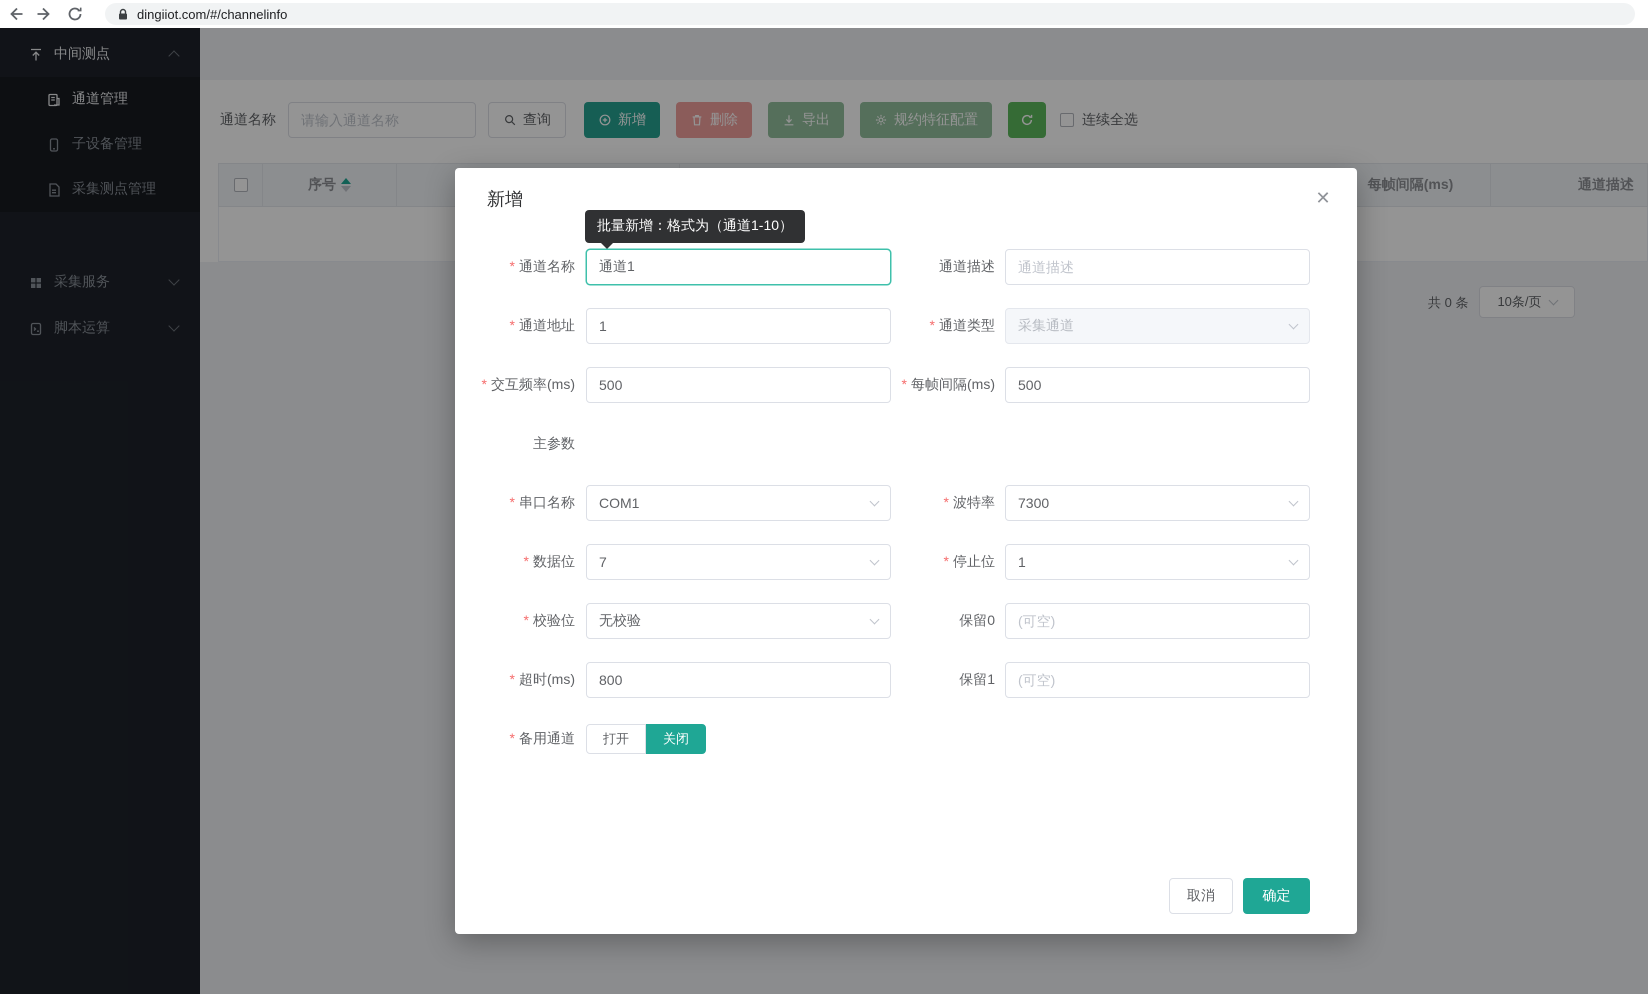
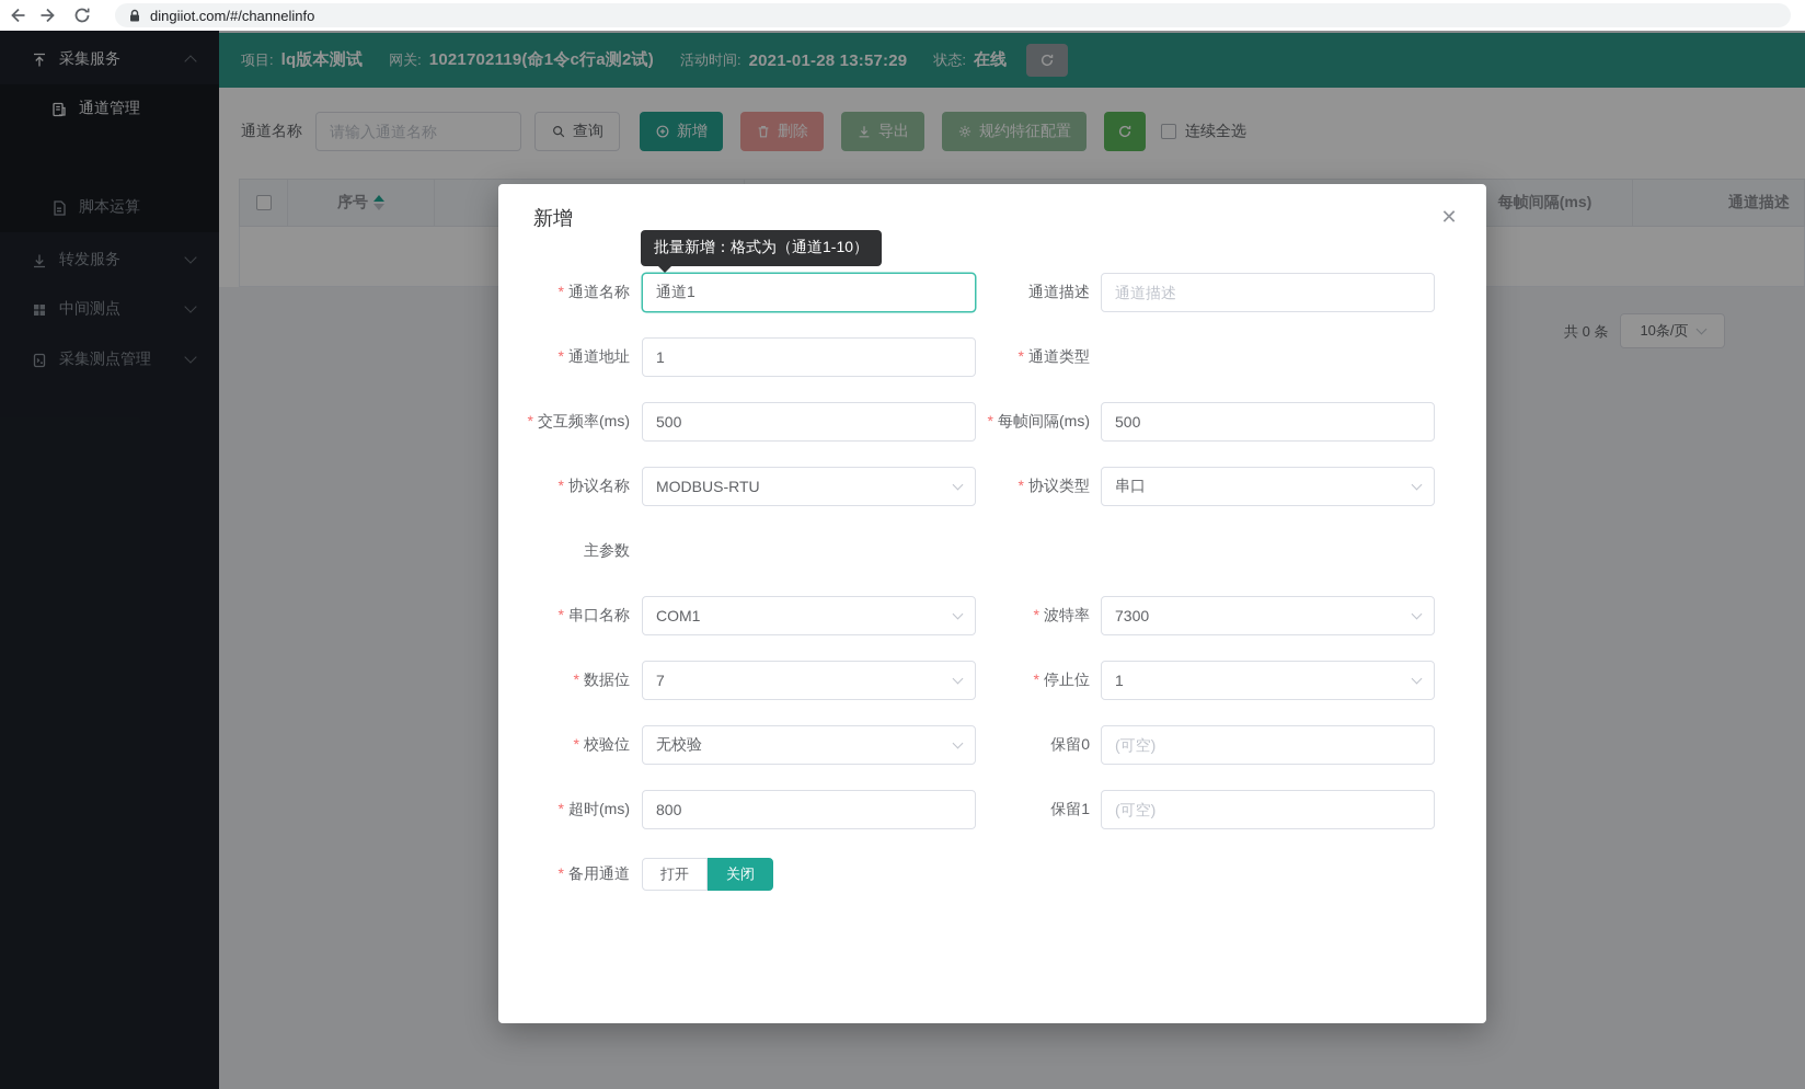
  dingiiot.com/#/channelinfo
- 中间测点
+ 采集服务
  通道管理
- 子设备管理
- 采集测点管理
+ 脚本运算
+ 转发服务
- 采集服务
+ 中间测点
- 脚本运算
+ 采集测点管理
+ 项目:
+ lq版本测试
+ 网关:
+ 1021702119(命1令c行a测2试)
+ 活动时间:
+ 2021-01-28 13:57:29
+ 状态:
+ 在线
  通道名称
  请输入通道名称
  查询
  新增
  删除
  导出
  规约特征配置
  连续全选
  序号
  每帧间隔(ms)
  通道描述
  共 0 条
  10条/页
  新增
  ✕
  批量新增：格式为（通道1-10）
  通道名称
  通道1
  通道描述
  通道描述
  通道地址
  1
  通道类型
- 采集通道
  交互频率(ms)
  500
  每帧间隔(ms)
  500
+ 协议名称
+ MODBUS-RTU
+ 协议类型
+ 串口
  主参数
  串口名称
  COM1
  波特率
  7300
  数据位
  7
  停止位
  1
  校验位
  无校验
  保留0
  (可空)
  超时(ms)
  800
  保留1
  (可空)
  备用通道
  打开
  关闭
- 取消
- 确定
